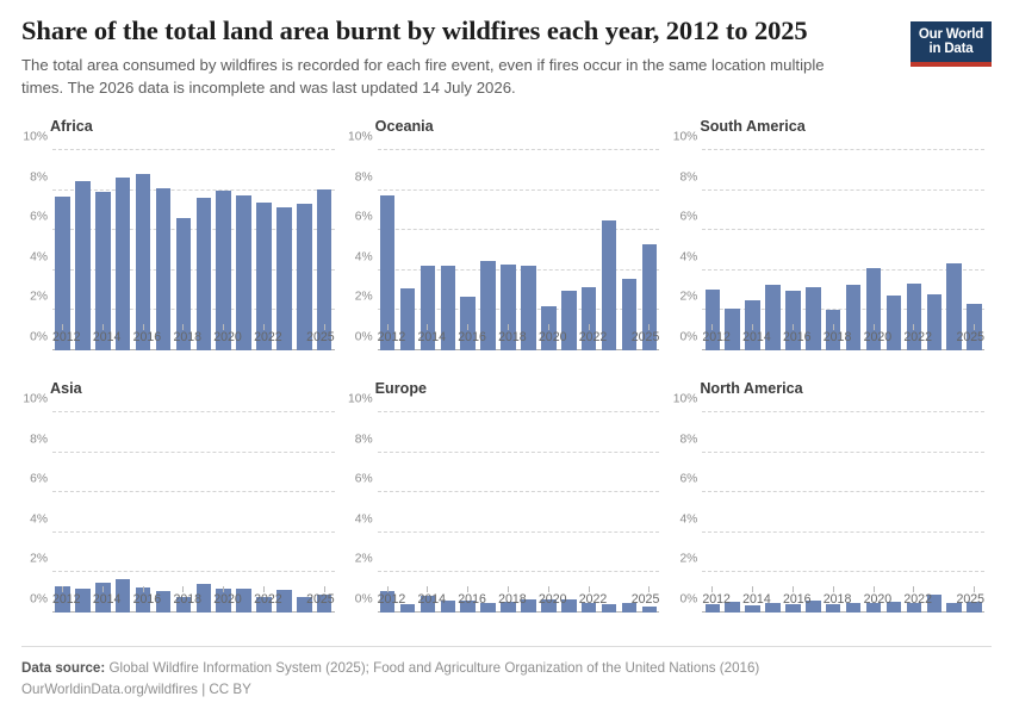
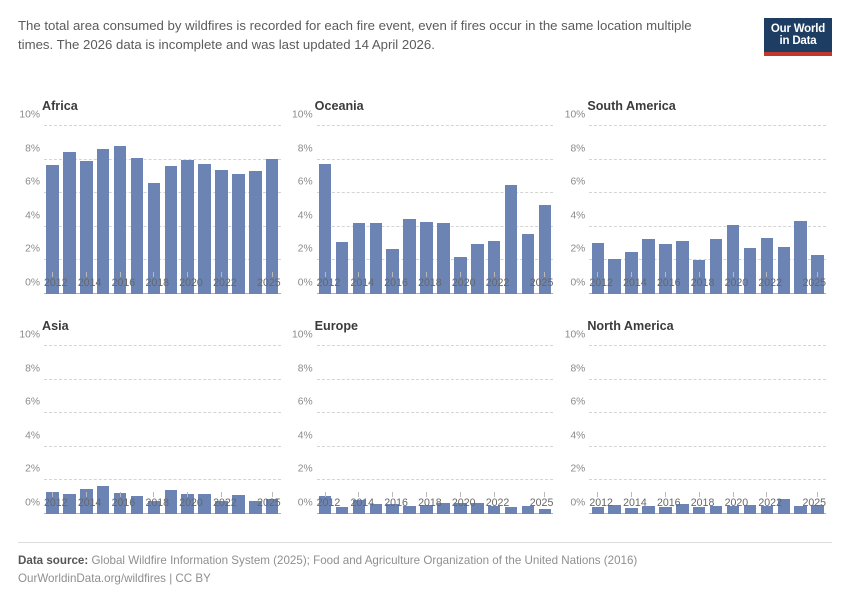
- Share of the total land area burnt by wildfires each year, 2012 to 2025
- The total area consumed by wildfires is recorded for each fire event, even if fires occur in the same location multiple times. The 2026 data is incomplete and was last updated 14 July 2026.
+ The total area consumed by wildfires is recorded for each fire event, even if fires occur in the same location multiple times. The 2026 data is incomplete and was last updated 14 April 2026.
  Our World
  in Data
  Africa
  0%
  2%
  4%
  6%
  8%
  10%
  2012
  2014
  2016
  2018
  2020
  2022
  2025
  Oceania
  0%
  2%
  4%
  6%
  8%
  10%
  2012
  2014
  2016
  2018
  2020
  2022
  2025
  South America
  0%
  2%
  4%
  6%
  8%
  10%
  2012
  2014
  2016
  2018
  2020
  2022
  2025
  Asia
  0%
  2%
  4%
  6%
  8%
  10%
  2012
  2014
  2016
  2018
  2020
  2022
  2025
  Europe
  0%
  2%
  4%
  6%
  8%
  10%
  2012
  2014
  2016
  2018
  2020
  2022
  2025
  North America
  0%
  2%
  4%
  6%
  8%
  10%
  2012
  2014
  2016
  2018
  2020
  2022
  2025
  Data source: Global Wildfire Information System (2025); Food and Agriculture Organization of the United Nations (2016)
  OurWorldinData.org/wildfires | CC BY
